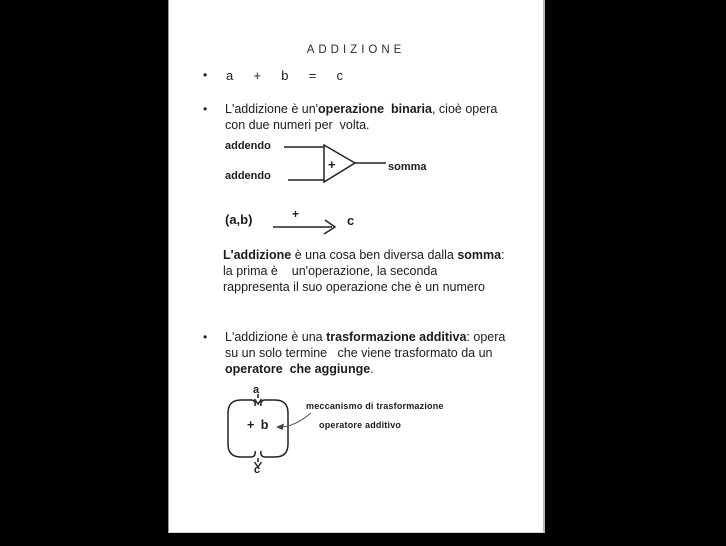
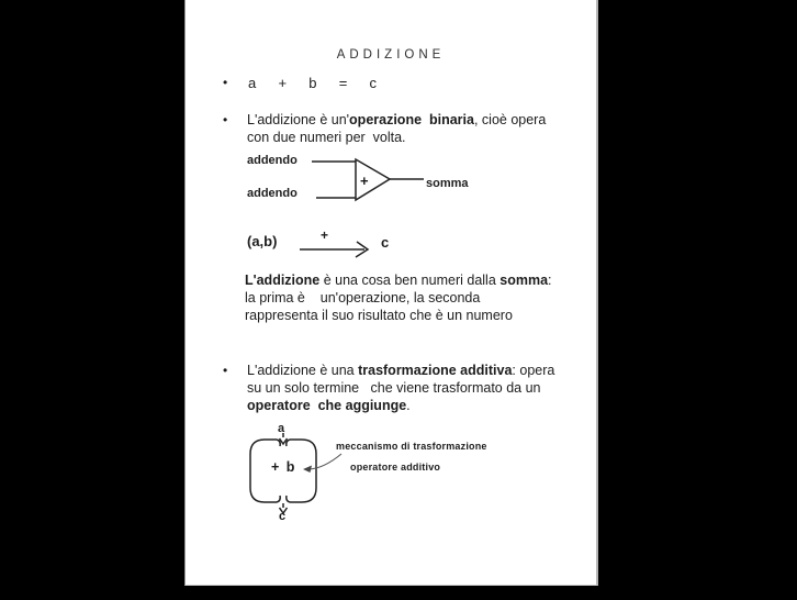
  ADDIZIONE
  •
  a + b = c
  •
  L'addizione è un'operazione binaria, cioè opera
  con due numeri per volta.
  addendo
  addendo
  somma
  +
  (a,b)
  +
  c
- L'addizione è una cosa ben diversa dalla somma:
+ L'addizione è una cosa ben numeri dalla somma:
  la prima è un'operazione, la seconda
- rappresenta il suo operazione che è un numero
+ rappresenta il suo risultato che è un numero
  •
  L'addizione è una trasformazione additiva: opera
  su un solo termine che viene trasformato da un
  operatore che aggiunge.
  a
  + b
  c
  meccanismo di trasformazione
  operatore additivo
